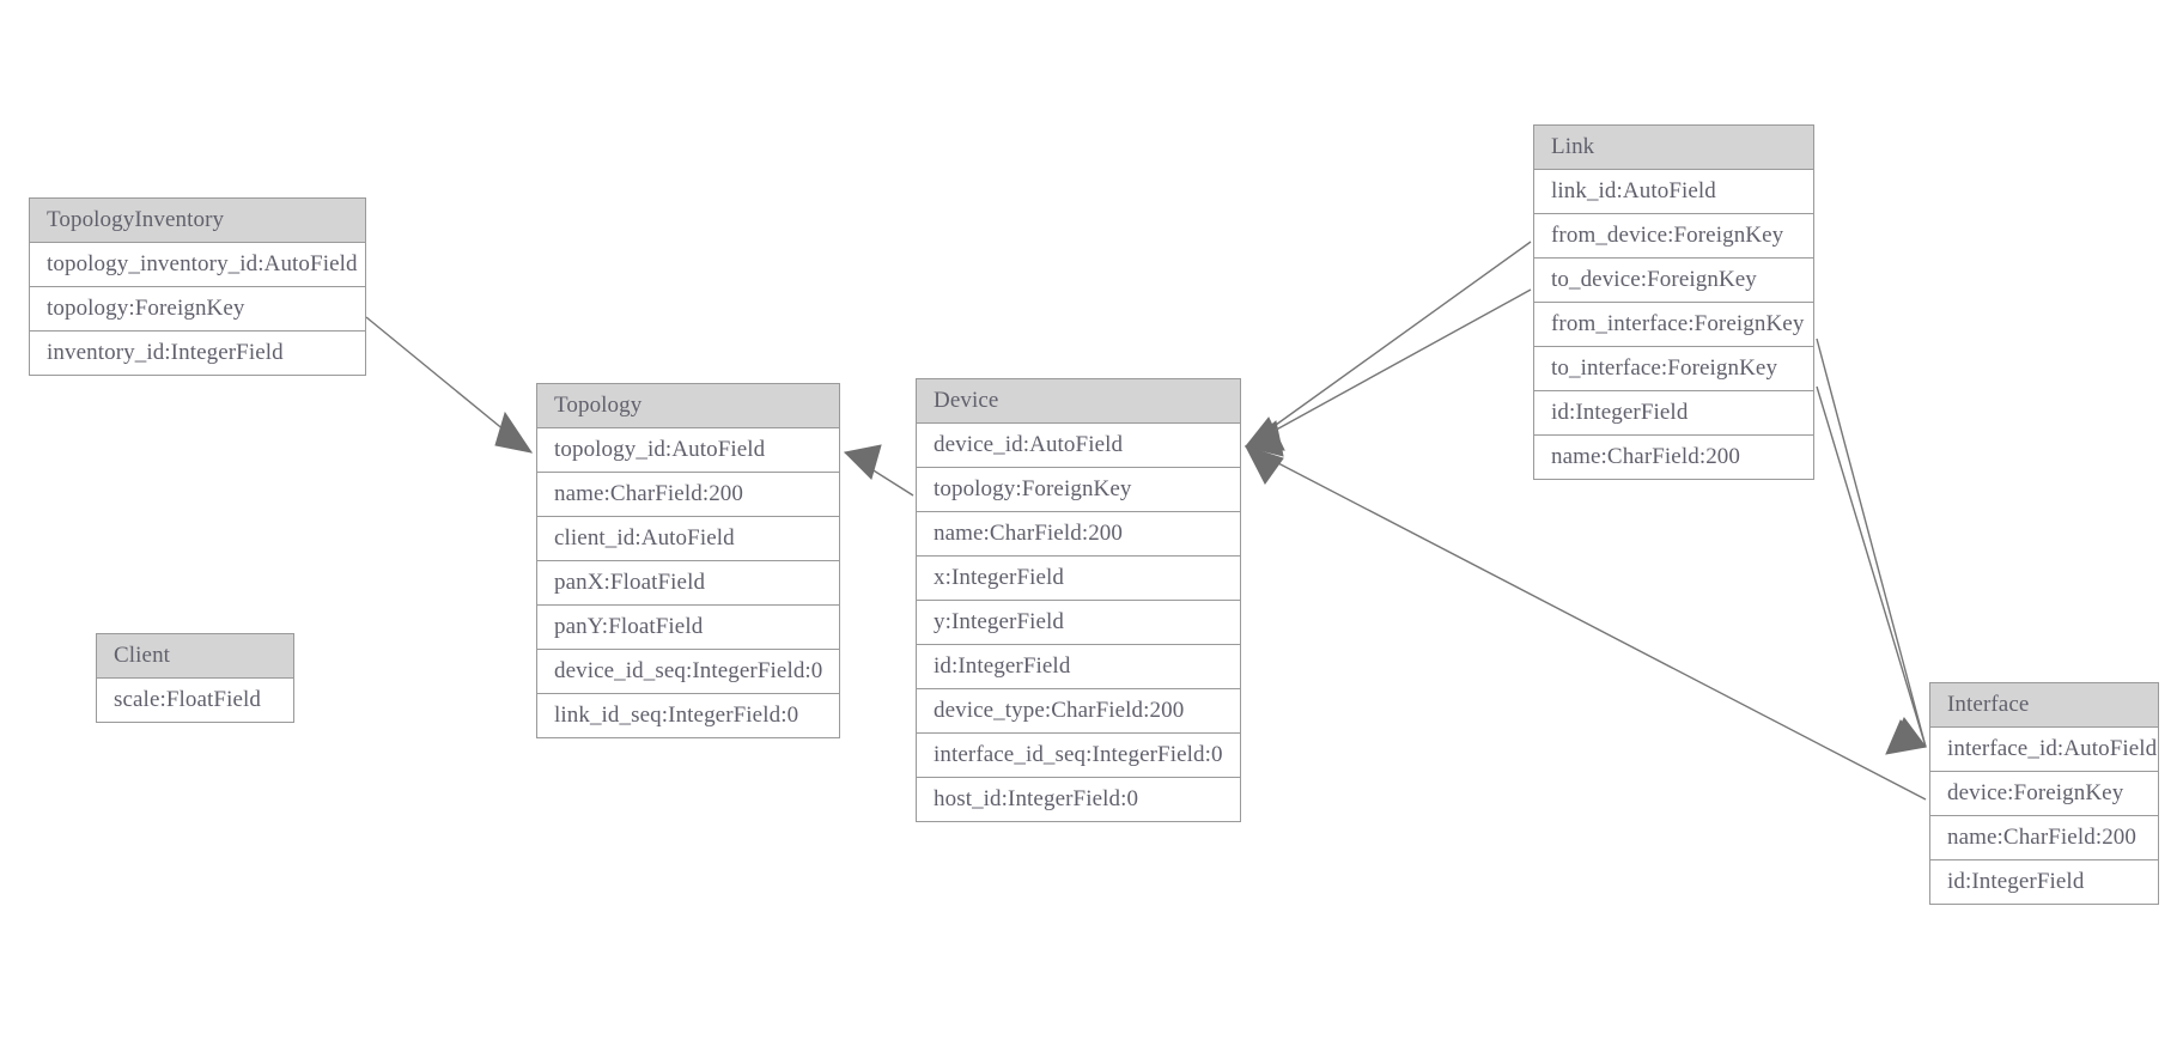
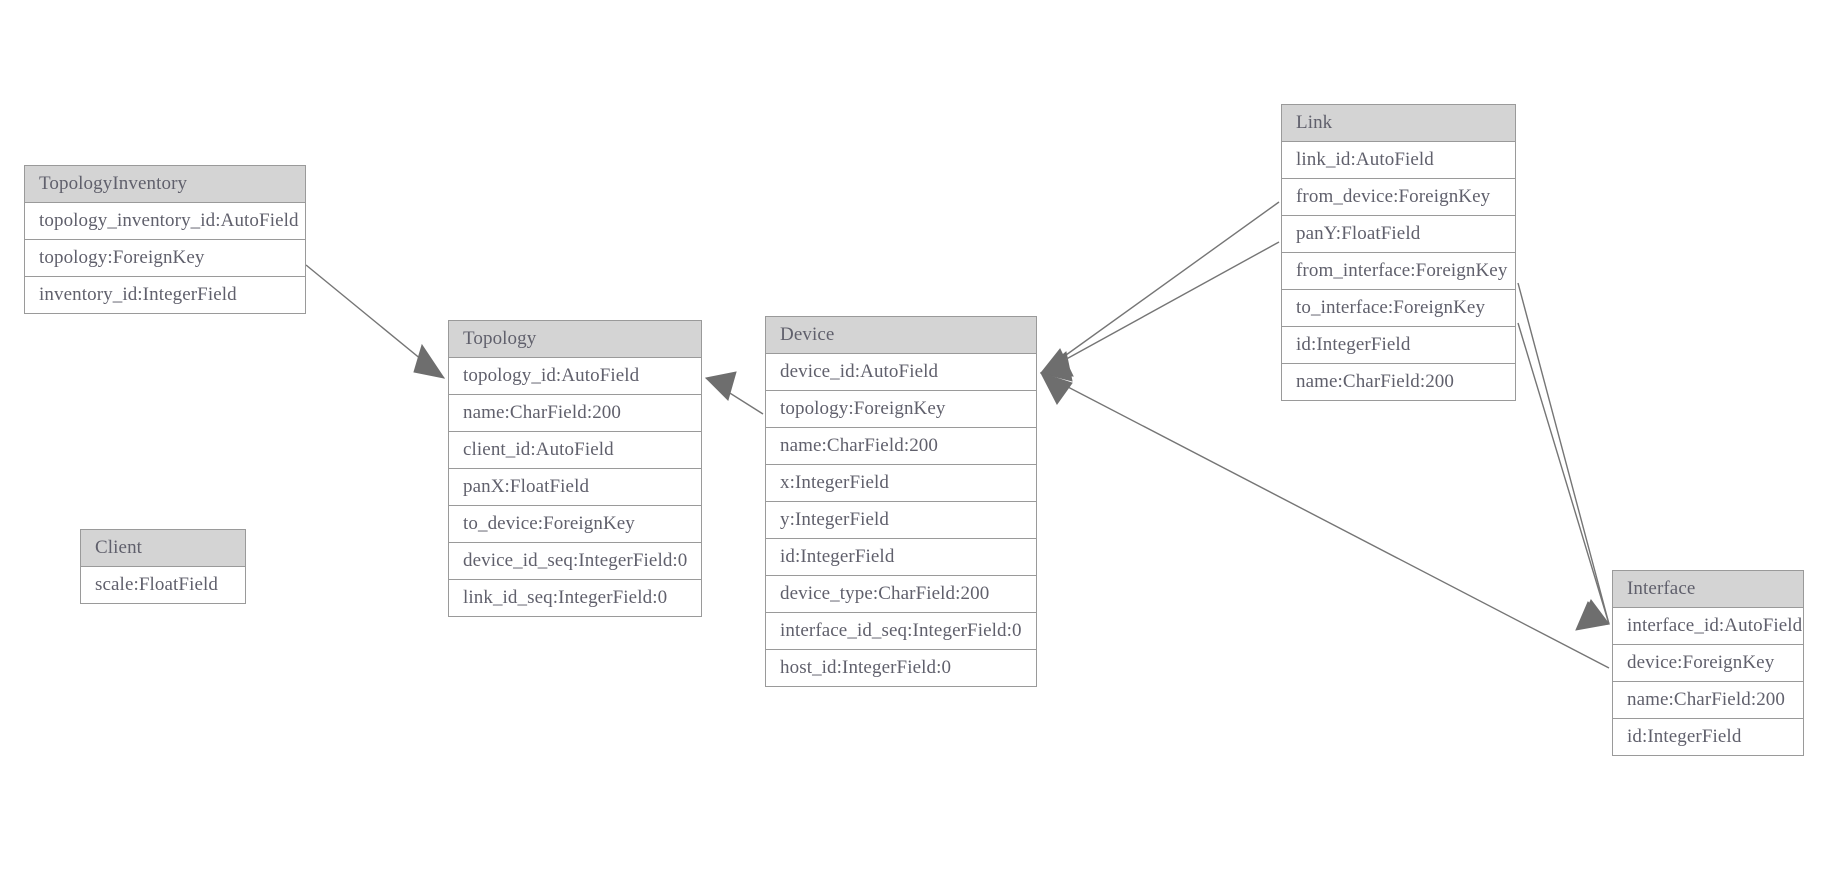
  TopologyInventory
  topology_inventory_id:AutoField
  topology:ForeignKey
  inventory_id:IntegerField
  Client
  scale:FloatField
  Topology
  topology_id:AutoField
  name:CharField:200
  client_id:AutoField
  panX:FloatField
- panY:FloatField
+ to_device:ForeignKey
  device_id_seq:IntegerField:0
  link_id_seq:IntegerField:0
  Device
  device_id:AutoField
  topology:ForeignKey
  name:CharField:200
  x:IntegerField
  y:IntegerField
  id:IntegerField
  device_type:CharField:200
  interface_id_seq:IntegerField:0
  host_id:IntegerField:0
  Link
  link_id:AutoField
  from_device:ForeignKey
- to_device:ForeignKey
+ panY:FloatField
  from_interface:ForeignKey
  to_interface:ForeignKey
  id:IntegerField
  name:CharField:200
  Interface
  interface_id:AutoField
  device:ForeignKey
  name:CharField:200
  id:IntegerField
